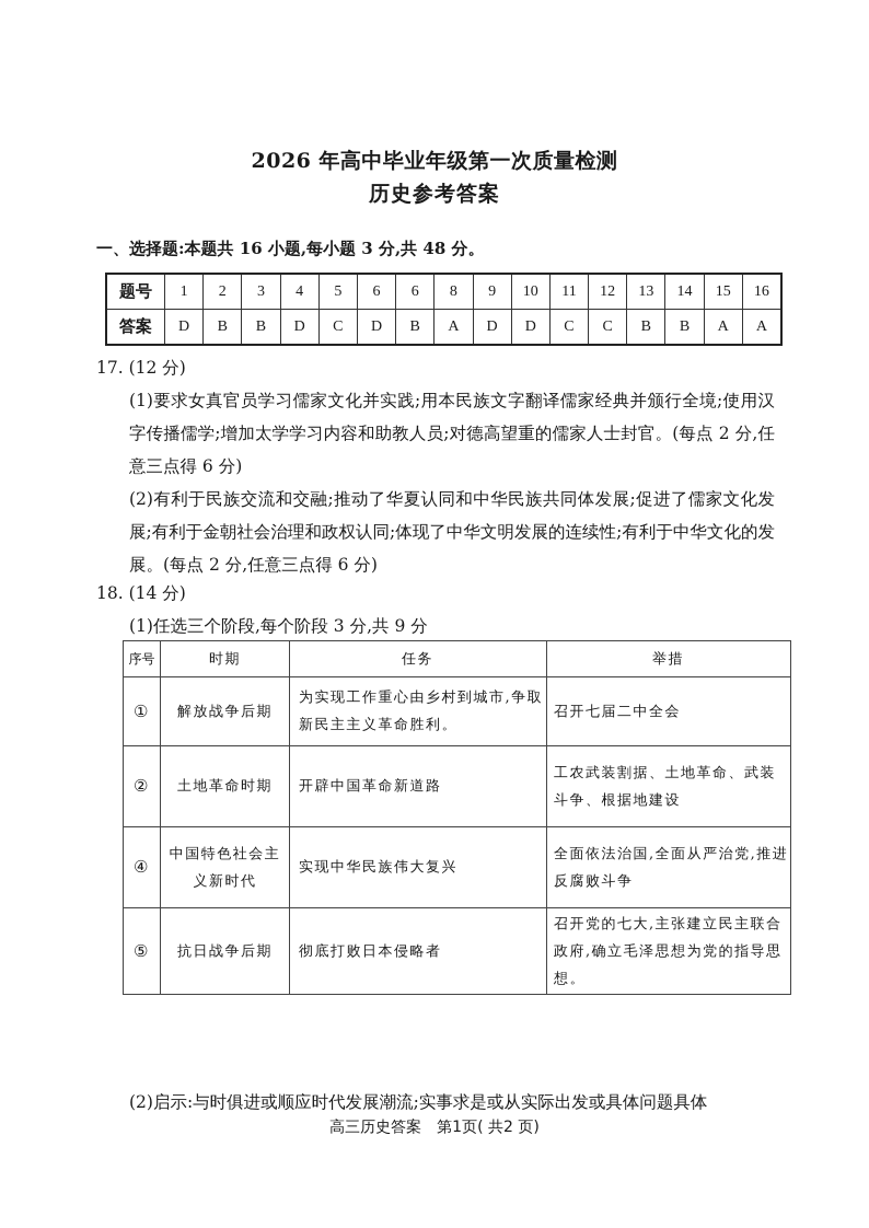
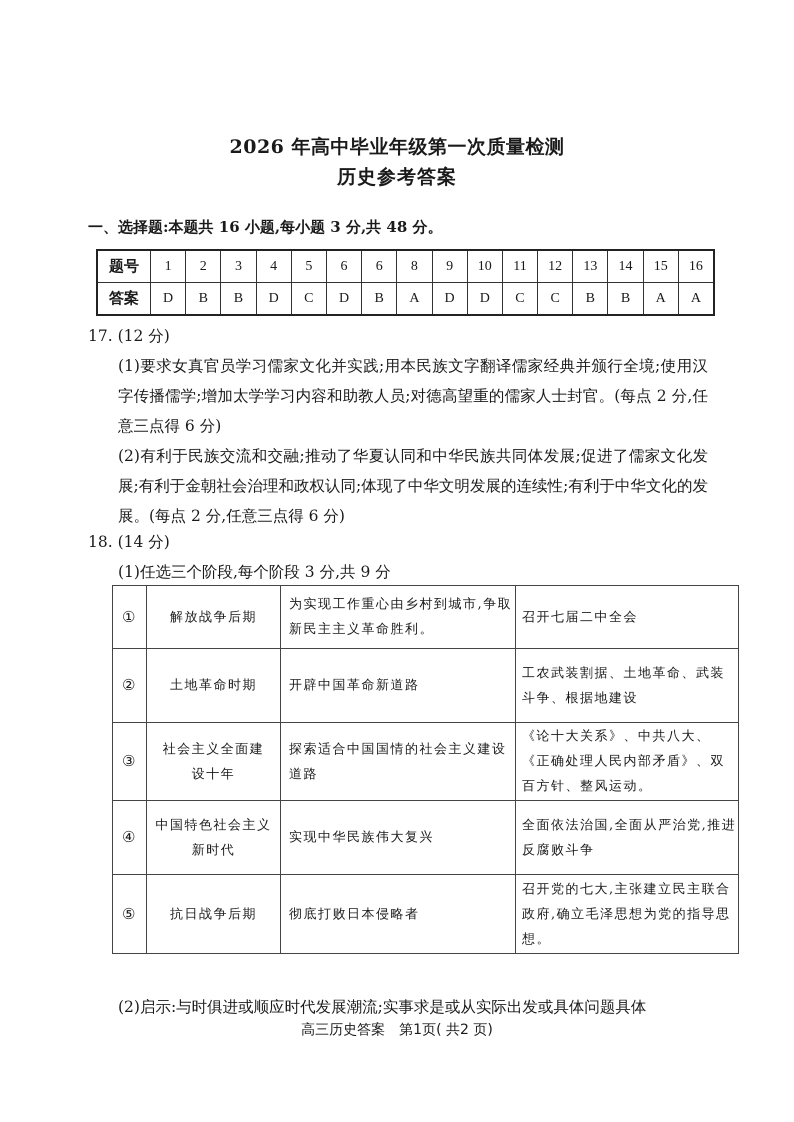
  2026 年高中毕业年级第一次质量检测
  历史参考答案
  一、选择题:本题共 16 小题,每小题 3 分,共 48 分。
  题号	1	2	3	4	5	6	6	8	9	10	11	12	13	14	15	16
  答案	D	B	B	D	C	D	B	A	D	D	C	C	B	B	A	A
  17. (12 分)
  (1)要求女真官员学习儒家文化并实践;用本民族文字翻译儒家经典并颁行全境;使用汉字传播儒学;增加太学学习内容和助教人员;对德高望重的儒家人士封官。(每点 2 分,任意三点得 6 分)
  (2)有利于民族交流和交融;推动了华夏认同和中华民族共同体发展;促进了儒家文化发展;有利于金朝社会治理和政权认同;体现了中华文明发展的连续性;有利于中华文化的发展。(每点 2 分,任意三点得 6 分)
  18. (14 分)
  (1)任选三个阶段,每个阶段 3 分,共 9 分
- 序号	时期	任务	举措
  ①	解放战争后期	为实现工作重心由乡村到城市,争取新民主主义革命胜利。	召开七届二中全会
  ②	土地革命时期	开辟中国革命新道路	工农武装割据、土地革命、武装斗争、根据地建设
+ ③	社会主义全面建设十年	探索适合中国国情的社会主义建设道路	《论十大关系》、中共八大、《正确处理人民内部矛盾》、双百方针、整风运动。
  ④	中国特色社会主义新时代	实现中华民族伟大复兴	全面依法治国,全面从严治党,推进反腐败斗争
  ⑤	抗日战争后期	彻底打败日本侵略者	召开党的七大,主张建立民主联合政府,确立毛泽思想为党的指导思想。
  (2)启示:与时俱进或顺应时代发展潮流;实事求是或从实际出发或具体问题具体
  高三历史答案 第1页( 共2 页)
